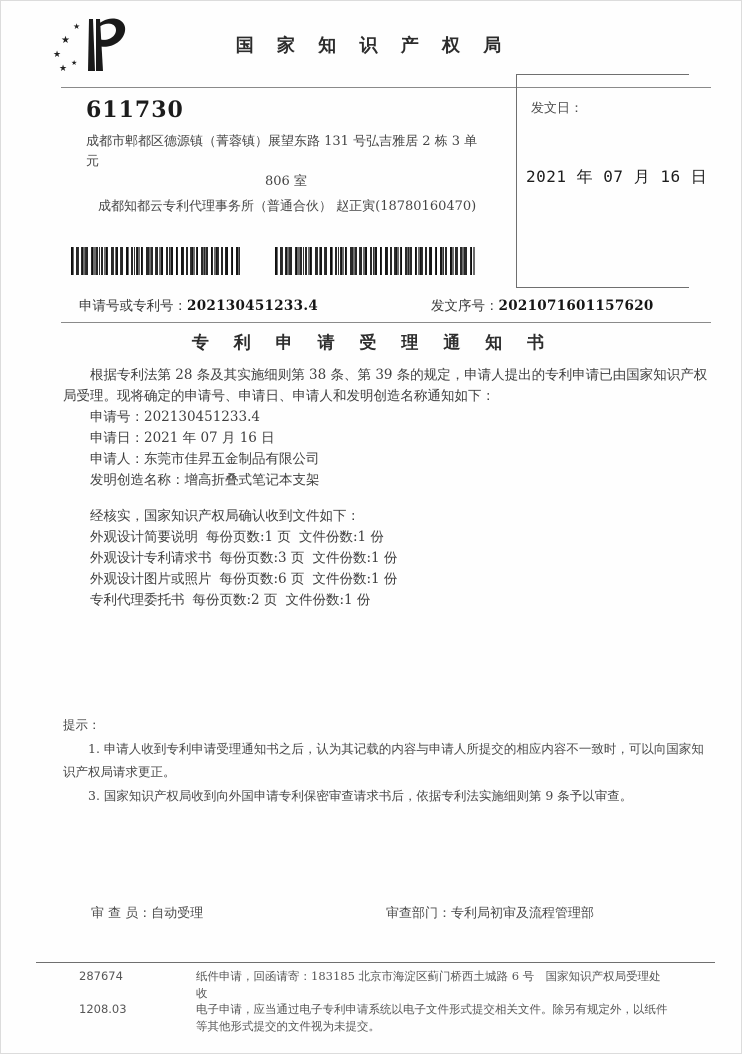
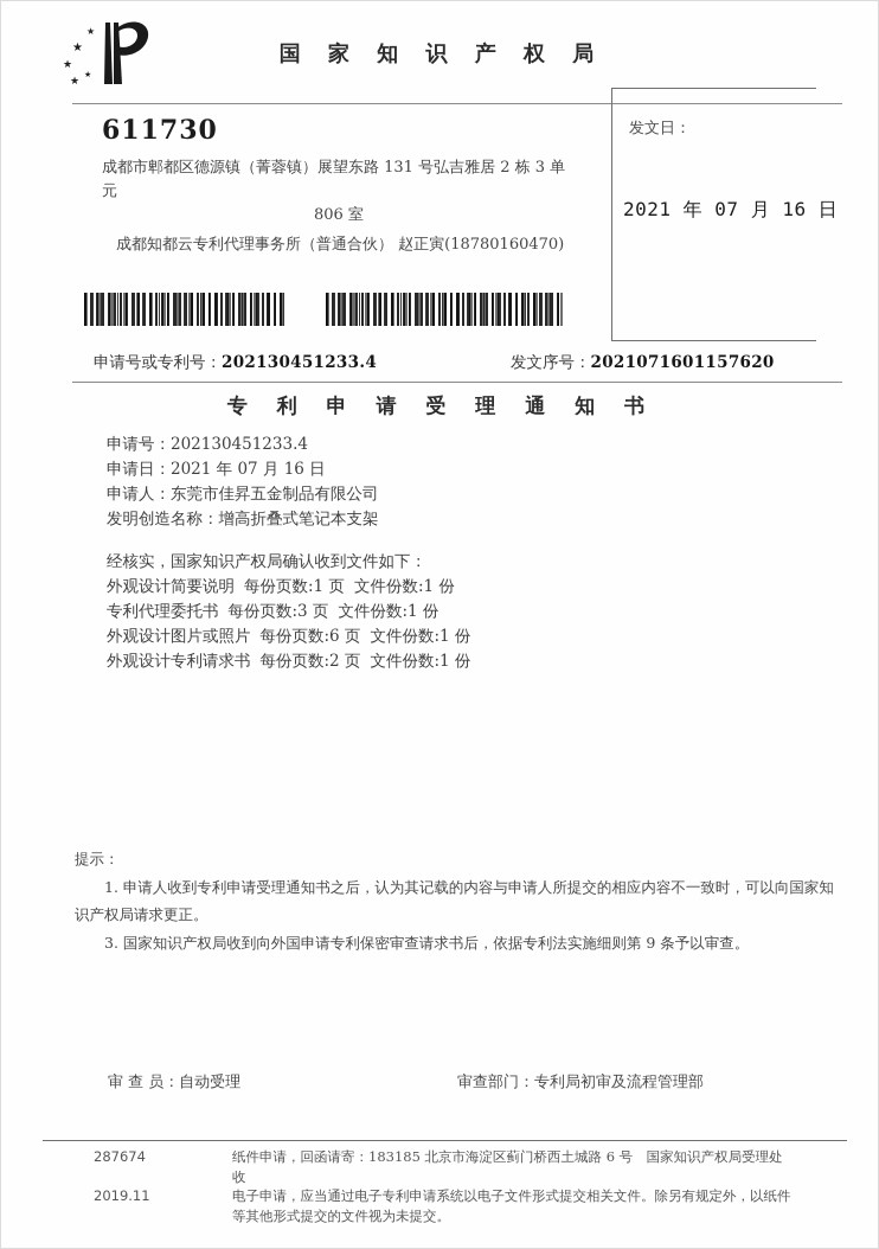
  ★
  ★
  ★
  ★
  ★
  国 家 知 识 产 权 局
  发文日：
  2021 年 07 月 16 日
  611730
  成都市郫都区德源镇（菁蓉镇）展望东路 131 号弘吉雅居 2 栋 3 单元
  806 室
  成都知都云专利代理事务所（普通合伙） 赵正寅(18780160470)
  申请号或专利号：202130451233.4
  发文序号：2021071601157620
  专 利 申 请 受 理 通 知 书
- 根据专利法第 28 条及其实施细则第 38 条、第 39 条的规定，申请人提出的专利申请已由国家知识产权局受理。现将确定的申请号、申请日、申请人和发明创造名称通知如下：
  申请号：202130451233.4
  申请日：2021 年 07 月 16 日
  申请人：东莞市佳昇五金制品有限公司
  发明创造名称：增高折叠式笔记本支架
  经核实，国家知识产权局确认收到文件如下：
  外观设计简要说明 每份页数:1 页 文件份数:1 份
- 外观设计专利请求书 每份页数:3 页 文件份数:1 份
+ 专利代理委托书 每份页数:3 页 文件份数:1 份
  外观设计图片或照片 每份页数:6 页 文件份数:1 份
- 专利代理委托书 每份页数:2 页 文件份数:1 份
+ 外观设计专利请求书 每份页数:2 页 文件份数:1 份
  提示：
  1. 申请人收到专利申请受理通知书之后，认为其记载的内容与申请人所提交的相应内容不一致时，可以向国家知识产权局请求更正。
  3. 国家知识产权局收到向外国申请专利保密审查请求书后，依据专利法实施细则第 9 条予以审查。
  审 查 员：自动受理
  审查部门：专利局初审及流程管理部
  287674
  纸件申请，回函请寄：183185 北京市海淀区蓟门桥西土城路 6 号 国家知识产权局受理处收
- 1208.03
+ 2019.11
  电子申请，应当通过电子专利申请系统以电子文件形式提交相关文件。除另有规定外，以纸件等其他形式提交的文件视为未提交。
